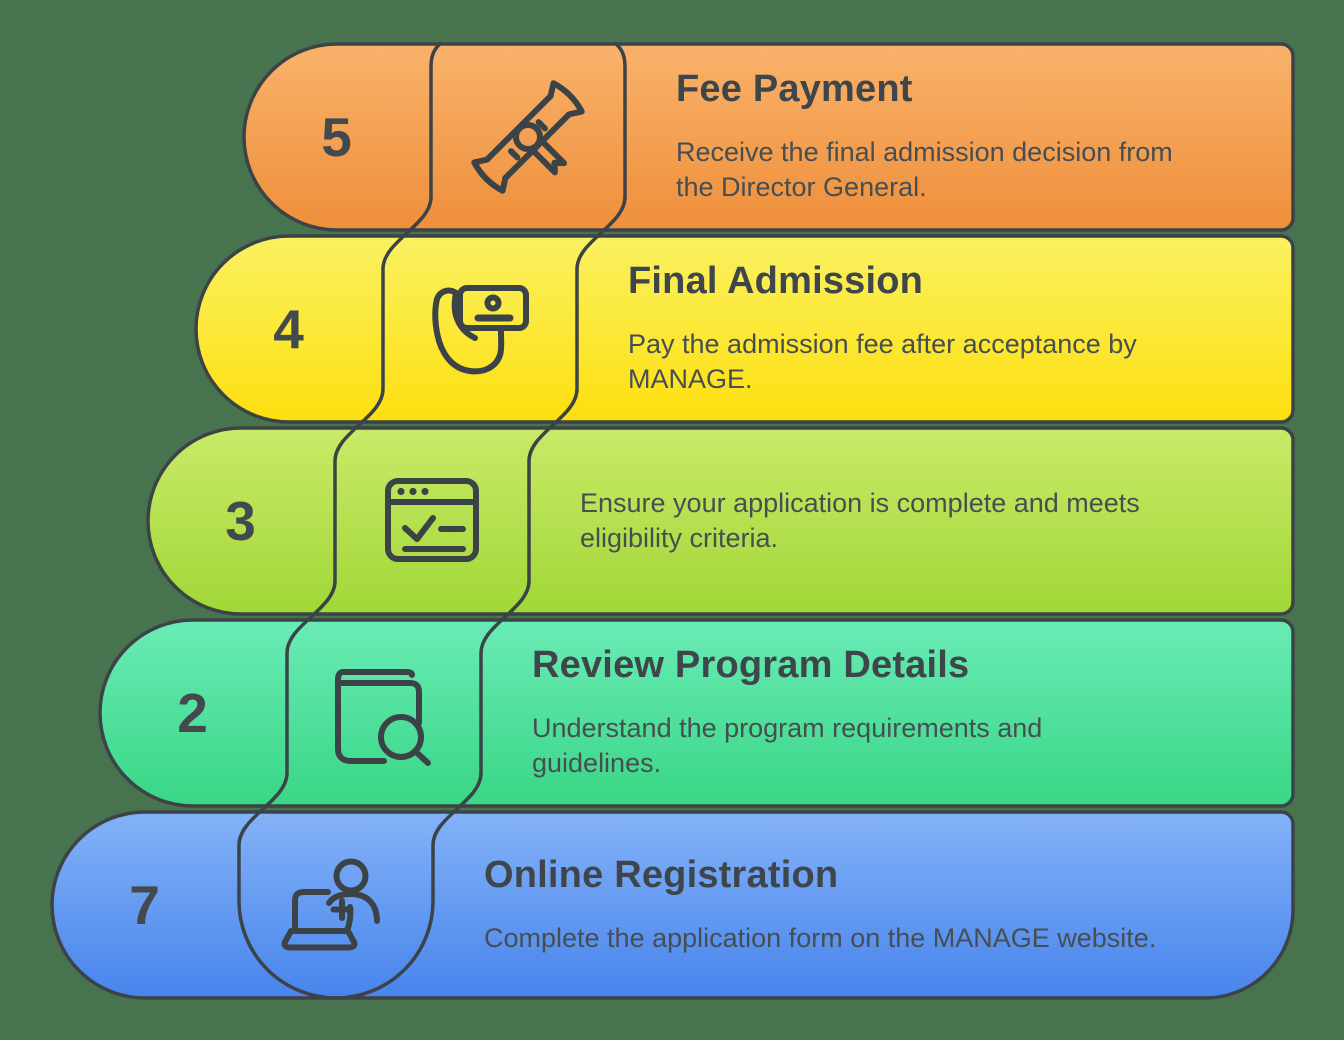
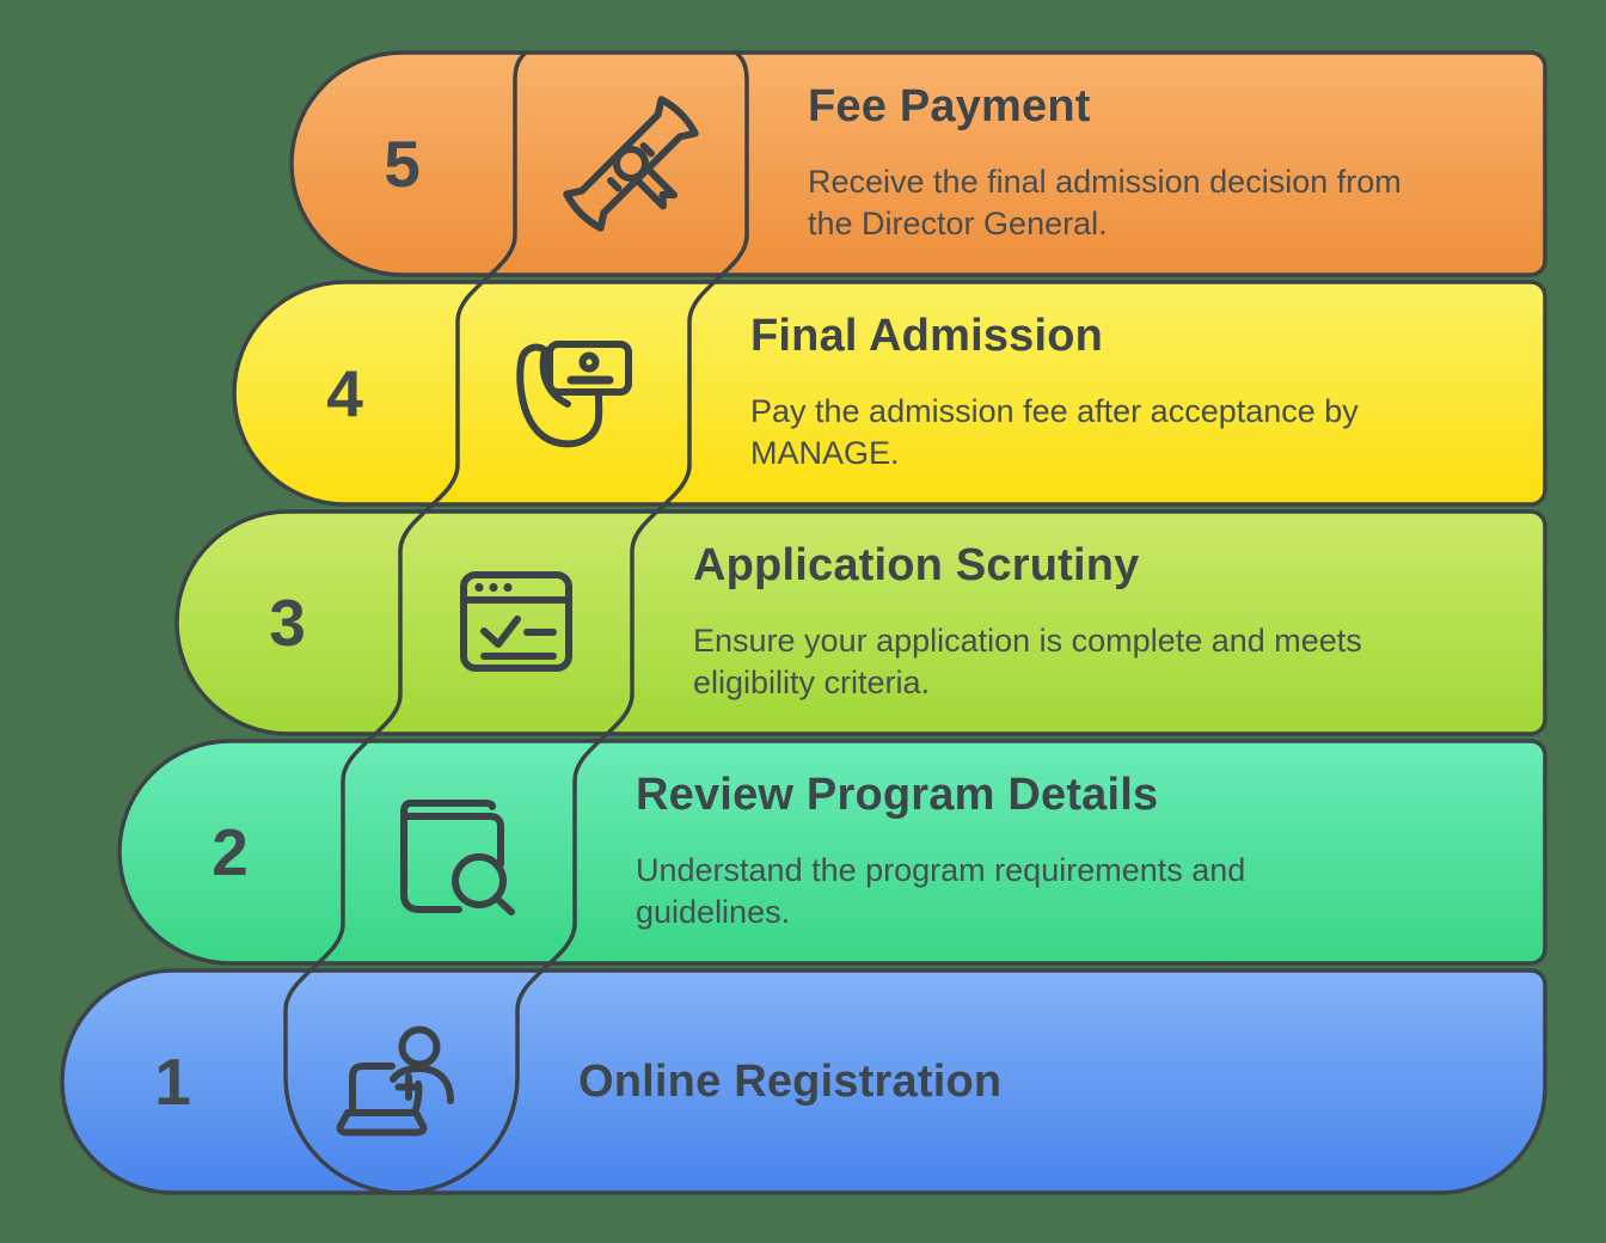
  5
  4
  3
  2
- 7
+ 1
  Fee Payment
  Receive the final admission decision from
  the Director General.
  Final Admission
  Pay the admission fee after acceptance by
  MANAGE.
+ Application Scrutiny
  Ensure your application is complete and meets
  eligibility criteria.
  Review Program Details
  Understand the program requirements and
  guidelines.
  Online Registration
- Complete the application form on the MANAGE website.
